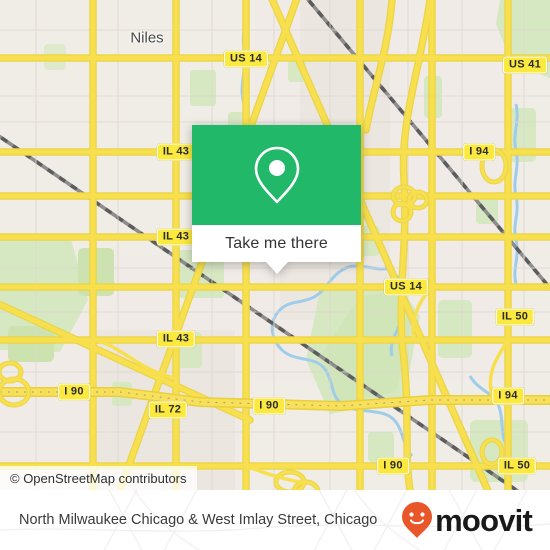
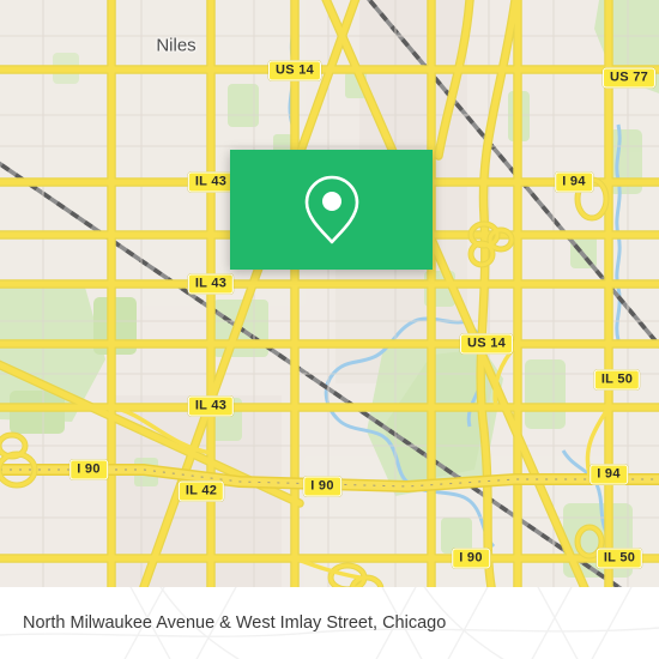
  Niles
  US 14
- US 41
+ US 77
  IL 43
  I 94
  IL 43
  US 14
  IL 50
  IL 43
  I 90
  I 94
- IL 72
+ IL 42
  I 90
  I 90
  IL 50
- © OpenStreetMap contributors
- Take me there
- North Milwaukee Chicago & West Imlay Street, Chicago
+ North Milwaukee Avenue & West Imlay Street, Chicago
- moovit
